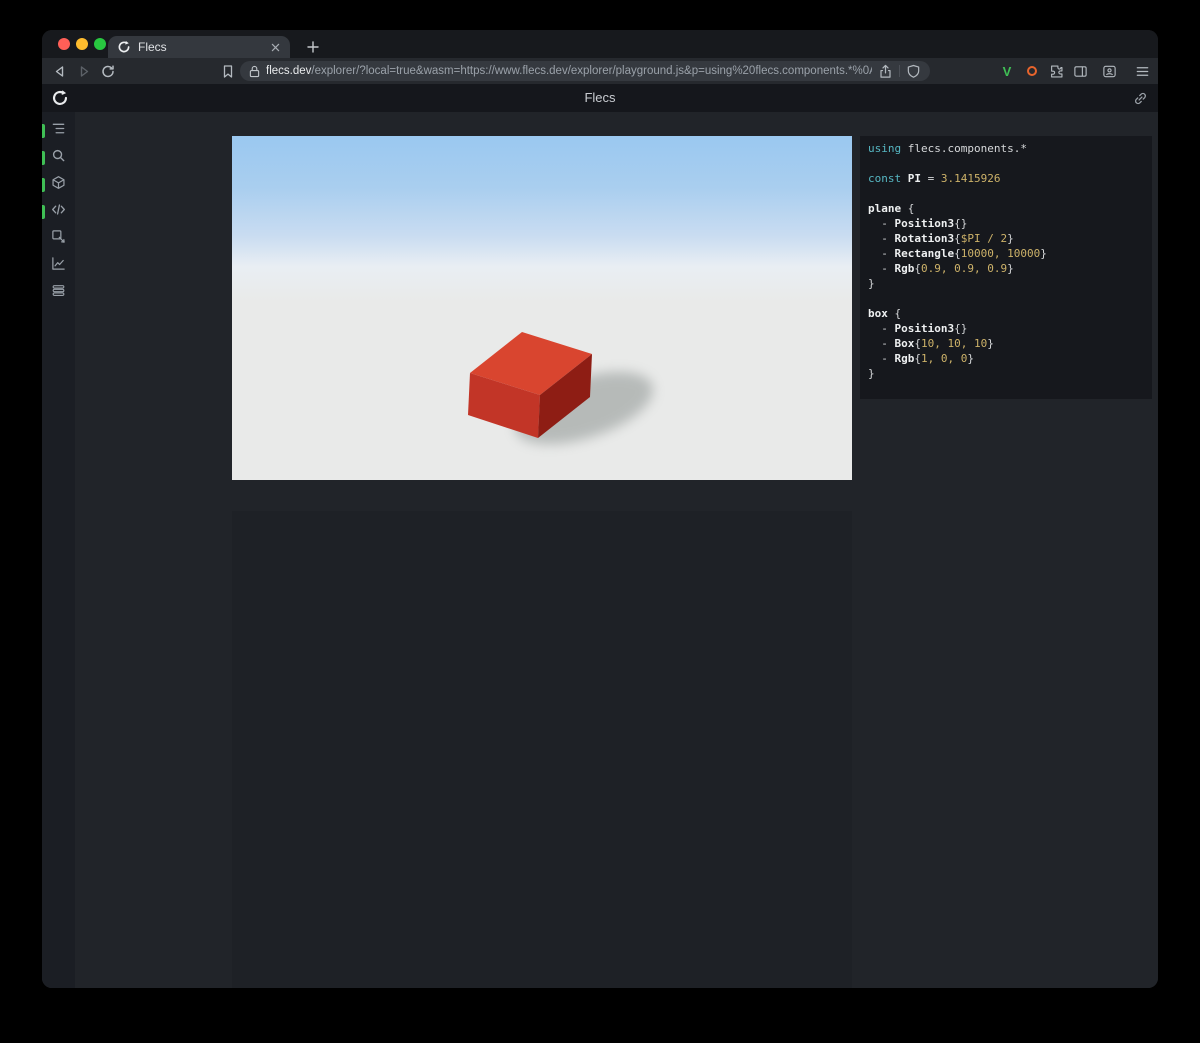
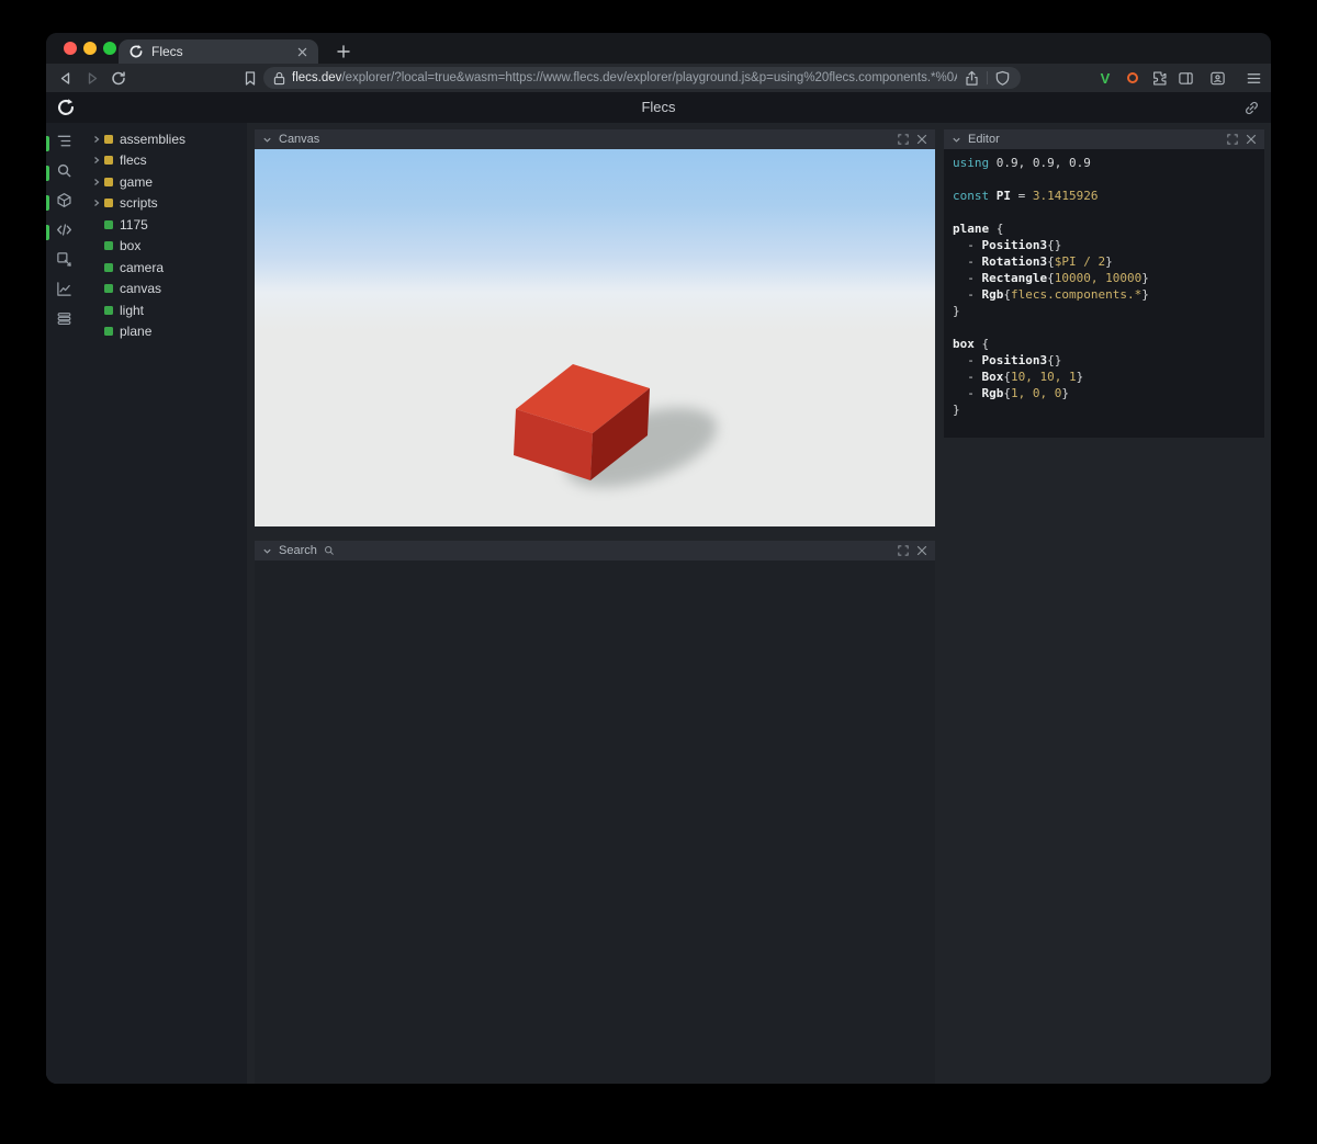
  Flecs
  flecs.dev/explorer/?local=true&wasm=https://www.flecs.dev/explorer/playground.js&p=using%20flecs.components.*%0
  V
  Flecs
+ assemblies
+ flecs
+ game
+ scripts
+ 1175
+ box
+ camera
+ canvas
+ light
+ plane
+ Canvas
+ Search
+ Editor
- using flecs.components.*
+ using 0.9, 0.9, 0.9
  const PI = 3.1415926
  plane {
  - Position3{}
  - Rotation3{$PI / 2}
  - Rectangle{10000, 10000}
- - Rgb{0.9, 0.9, 0.9}
+ - Rgb{flecs.components.*}
  }
  box {
  - Position3{}
- - Box{10, 10, 10}
+ - Box{10, 10, 1}
  - Rgb{1, 0, 0}
  }
